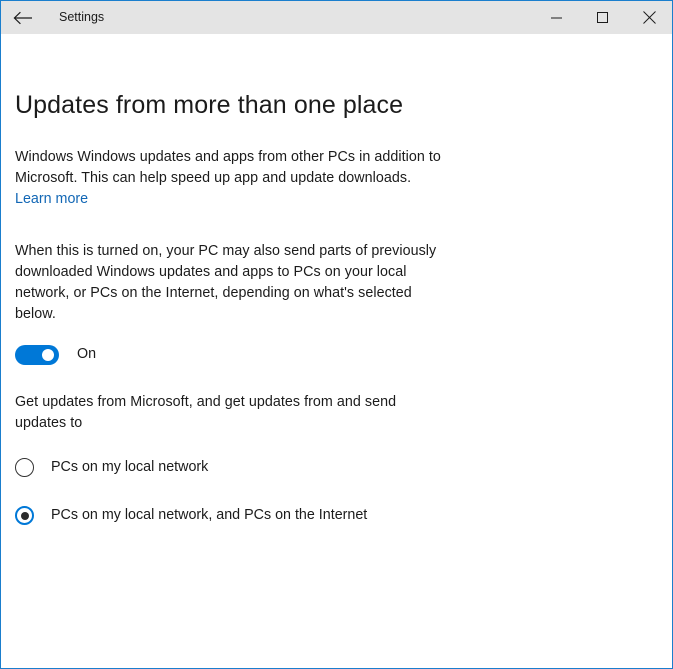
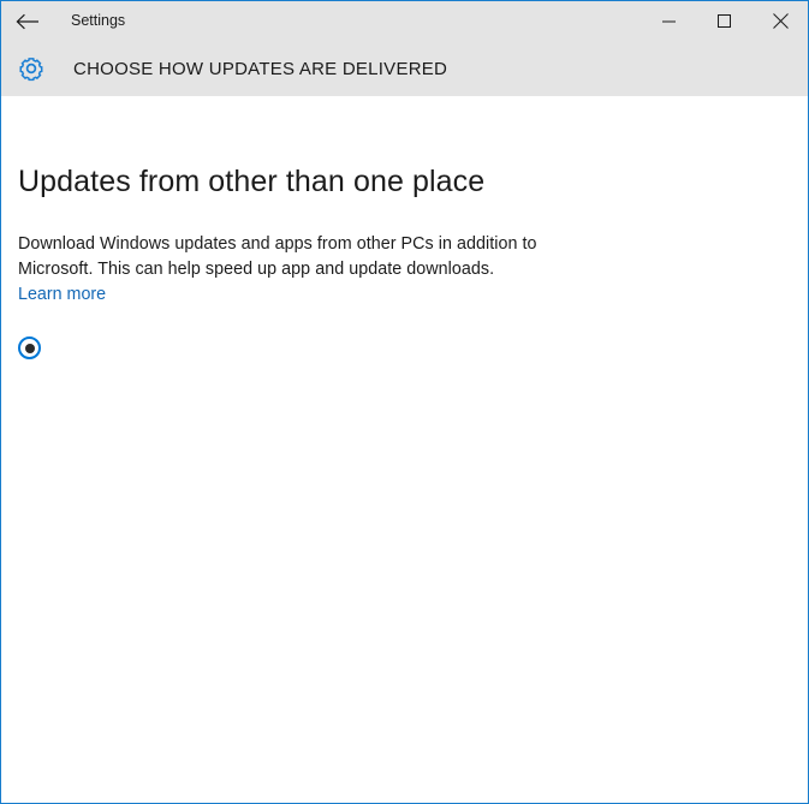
  Settings
+ CHOOSE HOW UPDATES ARE DELIVERED
- Updates from more than one place
+ Updates from other than one place
- Windows Windows updates and apps from other PCs in addition to Microsoft. This can help speed up app and update downloads.
+ Download Windows updates and apps from other PCs in addition to Microsoft. This can help speed up app and update downloads.
  Learn more
- When this is turned on, your PC may also send parts of previously downloaded Windows updates and apps to PCs on your local network, or PCs on the Internet, depending on what's selected below.
- On
- Get updates from Microsoft, and get updates from and send updates to
- PCs on my local network
- PCs on my local network, and PCs on the Internet
